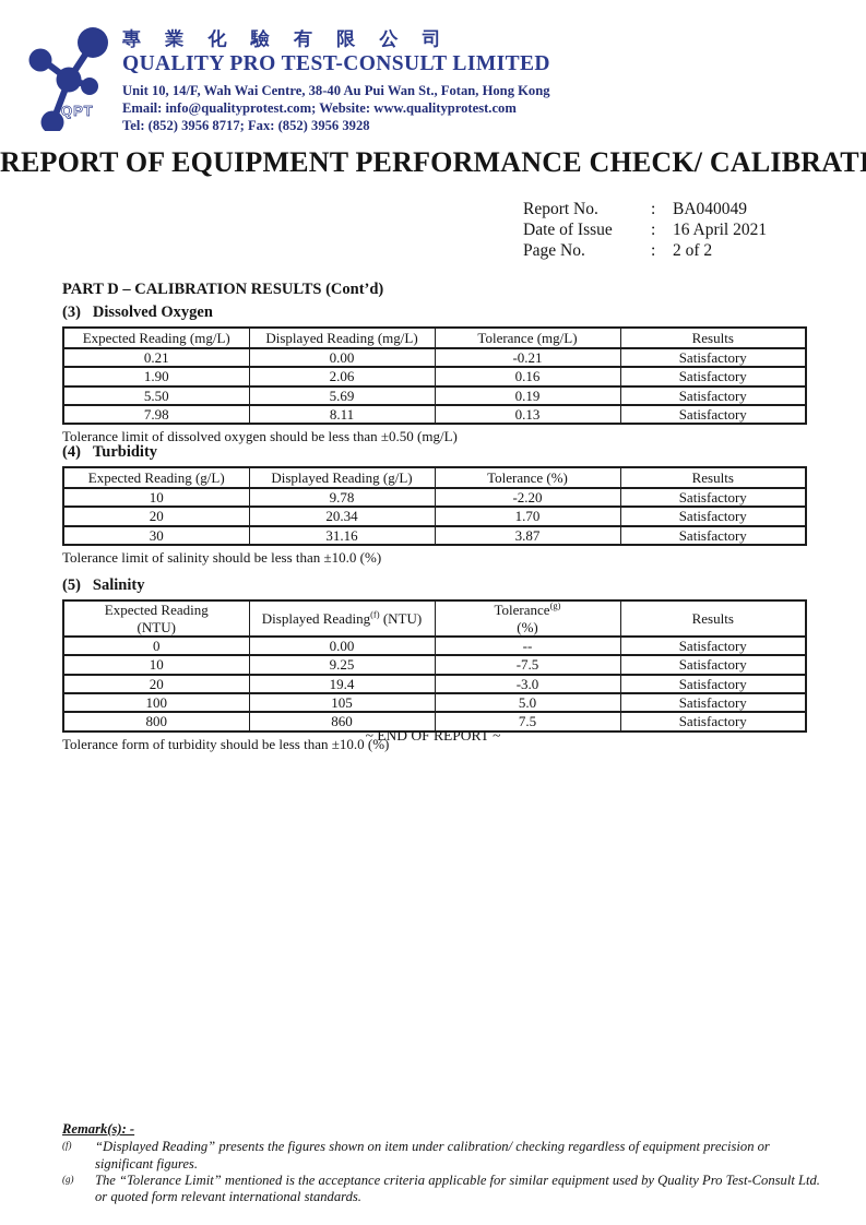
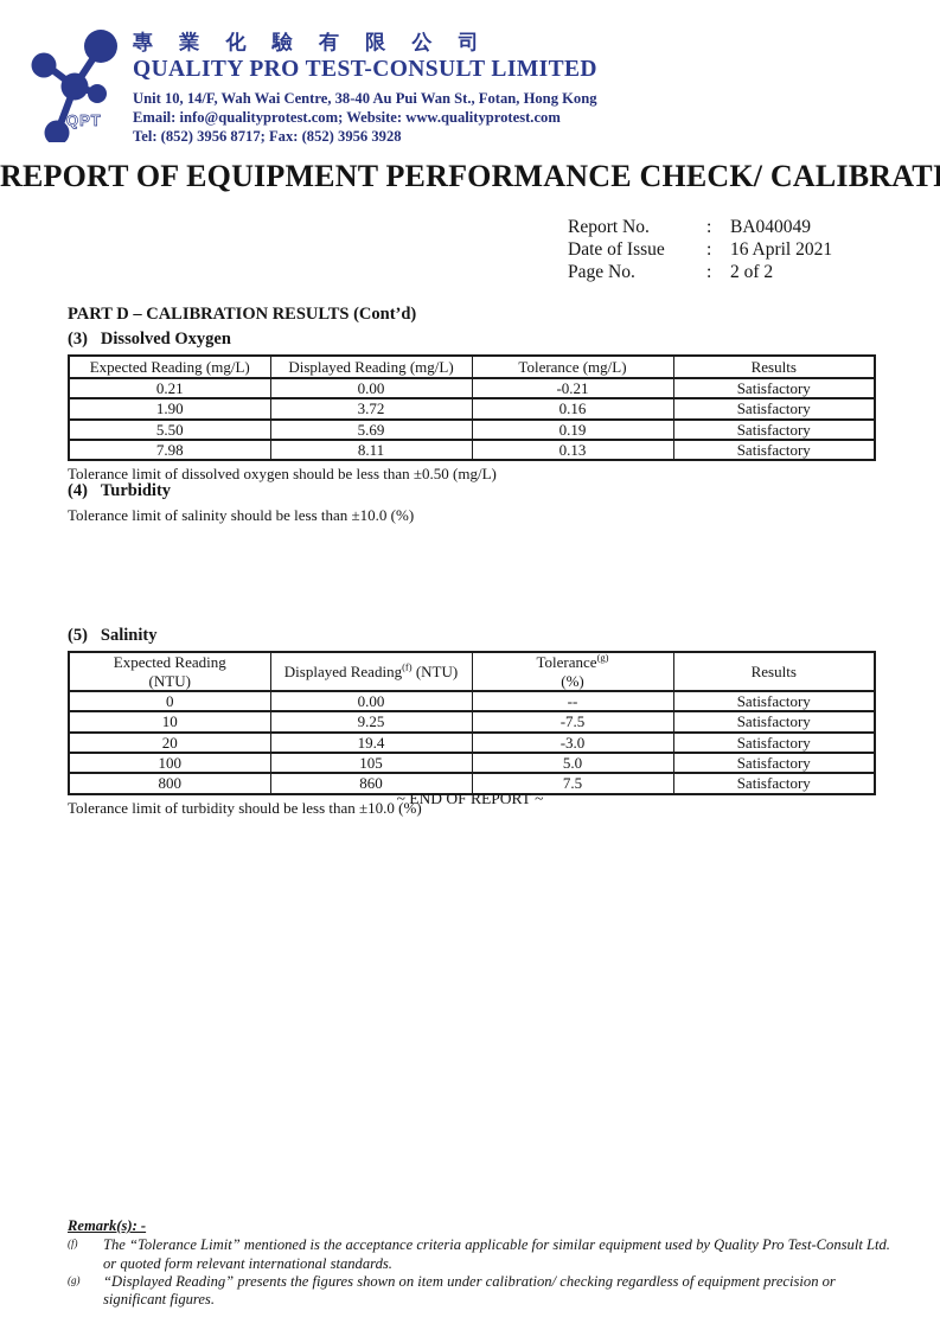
  QPT
  專 業 化 驗 有 限 公 司
  QUALITY PRO TEST-CONSULT LIMITED
  Unit 10, 14/F, Wah Wai Centre, 38-40 Au Pui Wan St., Fotan, Hong Kong
  Email: info@qualityprotest.com; Website: www.qualityprotest.com
  Tel: (852) 3956 8717; Fax: (852) 3956 3928
  REPORT OF EQUIPMENT PERFORMANCE CHECK/ CALIBRATI
  Report No.
  :
  BA040049
  Date of Issue
  :
  16 April 2021
  Page No.
  :
  2 of 2
  PART D – CALIBRATION RESULTS (Cont’d)
  (3) Dissolved Oxygen
  Expected Reading (mg/L)	Displayed Reading (mg/L)	Tolerance (mg/L)	Results
  0.21	0.00	-0.21	Satisfactory
- 1.90	2.06	0.16	Satisfactory
+ 1.90	3.72	0.16	Satisfactory
  5.50	5.69	0.19	Satisfactory
  7.98	8.11	0.13	Satisfactory
  Tolerance limit of dissolved oxygen should be less than ±0.50 (mg/L)
  (4) Turbidity
- Expected Reading (g/L)	Displayed Reading (g/L)	Tolerance (%)	Results
- 10	9.78	-2.20	Satisfactory
- 20	20.34	1.70	Satisfactory
- 30	31.16	3.87	Satisfactory
  Tolerance limit of salinity should be less than ±10.0 (%)
  (5) Salinity
  Expected Reading (NTU)	Displayed Reading(f) (NTU)	Tolerance(g) (%)	Results
  0	0.00	--	Satisfactory
  10	9.25	-7.5	Satisfactory
  20	19.4	-3.0	Satisfactory
  100	105	5.0	Satisfactory
  800	860	7.5	Satisfactory
- Tolerance form of turbidity should be less than ±10.0 (%)
+ Tolerance limit of turbidity should be less than ±10.0 (%)
  ~ END OF REPORT ~
  Remark(s): -
  (f)
- “Displayed Reading” presents the figures shown on item under calibration/ checking regardless of equipment precision or significant figures.
+ The “Tolerance Limit” mentioned is the acceptance criteria applicable for similar equipment used by Quality Pro Test-Consult Ltd. or quoted form relevant international standards.
  (g)
- The “Tolerance Limit” mentioned is the acceptance criteria applicable for similar equipment used by Quality Pro Test-Consult Ltd. or quoted form relevant international standards.
+ “Displayed Reading” presents the figures shown on item under calibration/ checking regardless of equipment precision or significant figures.
